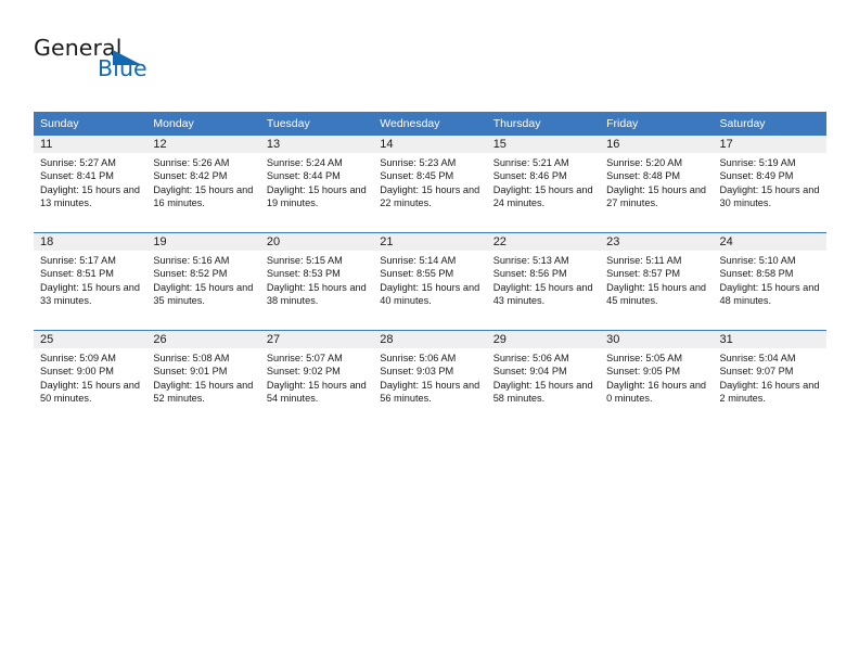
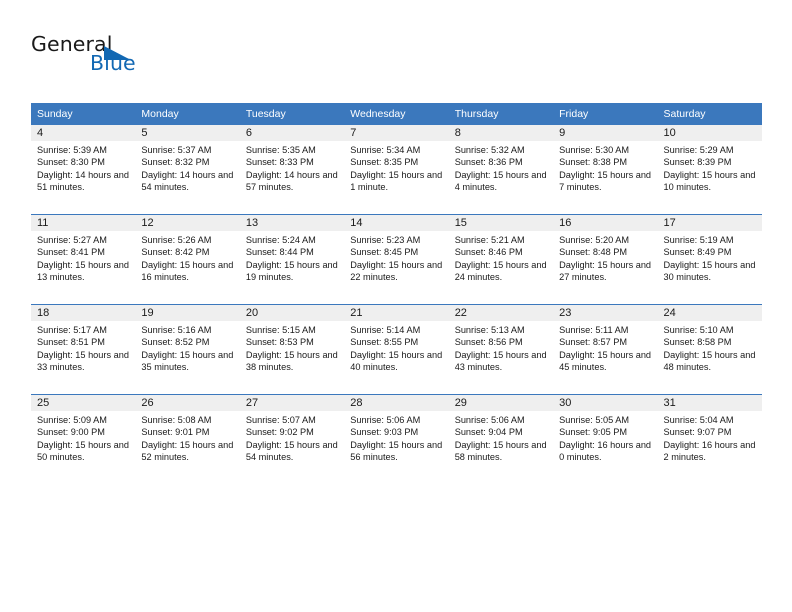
  General
  Blue
  Sunday	Monday	Tuesday	Wednesday	Thursday	Friday	Saturday
+ 4Sunrise: 5:39 AMSunset: 8:30 PMDaylight: 14 hours and 51 minutes.	5Sunrise: 5:37 AMSunset: 8:32 PMDaylight: 14 hours and 54 minutes.	6Sunrise: 5:35 AMSunset: 8:33 PMDaylight: 14 hours and 57 minutes.	7Sunrise: 5:34 AMSunset: 8:35 PMDaylight: 15 hours and 1 minute.	8Sunrise: 5:32 AMSunset: 8:36 PMDaylight: 15 hours and 4 minutes.	9Sunrise: 5:30 AMSunset: 8:38 PMDaylight: 15 hours and 7 minutes.	10Sunrise: 5:29 AMSunset: 8:39 PMDaylight: 15 hours and 10 minutes.
  11Sunrise: 5:27 AMSunset: 8:41 PMDaylight: 15 hours and 13 minutes.	12Sunrise: 5:26 AMSunset: 8:42 PMDaylight: 15 hours and 16 minutes.	13Sunrise: 5:24 AMSunset: 8:44 PMDaylight: 15 hours and 19 minutes.	14Sunrise: 5:23 AMSunset: 8:45 PMDaylight: 15 hours and 22 minutes.	15Sunrise: 5:21 AMSunset: 8:46 PMDaylight: 15 hours and 24 minutes.	16Sunrise: 5:20 AMSunset: 8:48 PMDaylight: 15 hours and 27 minutes.	17Sunrise: 5:19 AMSunset: 8:49 PMDaylight: 15 hours and 30 minutes.
  18Sunrise: 5:17 AMSunset: 8:51 PMDaylight: 15 hours and 33 minutes.	19Sunrise: 5:16 AMSunset: 8:52 PMDaylight: 15 hours and 35 minutes.	20Sunrise: 5:15 AMSunset: 8:53 PMDaylight: 15 hours and 38 minutes.	21Sunrise: 5:14 AMSunset: 8:55 PMDaylight: 15 hours and 40 minutes.	22Sunrise: 5:13 AMSunset: 8:56 PMDaylight: 15 hours and 43 minutes.	23Sunrise: 5:11 AMSunset: 8:57 PMDaylight: 15 hours and 45 minutes.	24Sunrise: 5:10 AMSunset: 8:58 PMDaylight: 15 hours and 48 minutes.
  25Sunrise: 5:09 AMSunset: 9:00 PMDaylight: 15 hours and 50 minutes.	26Sunrise: 5:08 AMSunset: 9:01 PMDaylight: 15 hours and 52 minutes.	27Sunrise: 5:07 AMSunset: 9:02 PMDaylight: 15 hours and 54 minutes.	28Sunrise: 5:06 AMSunset: 9:03 PMDaylight: 15 hours and 56 minutes.	29Sunrise: 5:06 AMSunset: 9:04 PMDaylight: 15 hours and 58 minutes.	30Sunrise: 5:05 AMSunset: 9:05 PMDaylight: 16 hours and 0 minutes.	31Sunrise: 5:04 AMSunset: 9:07 PMDaylight: 16 hours and 2 minutes.
